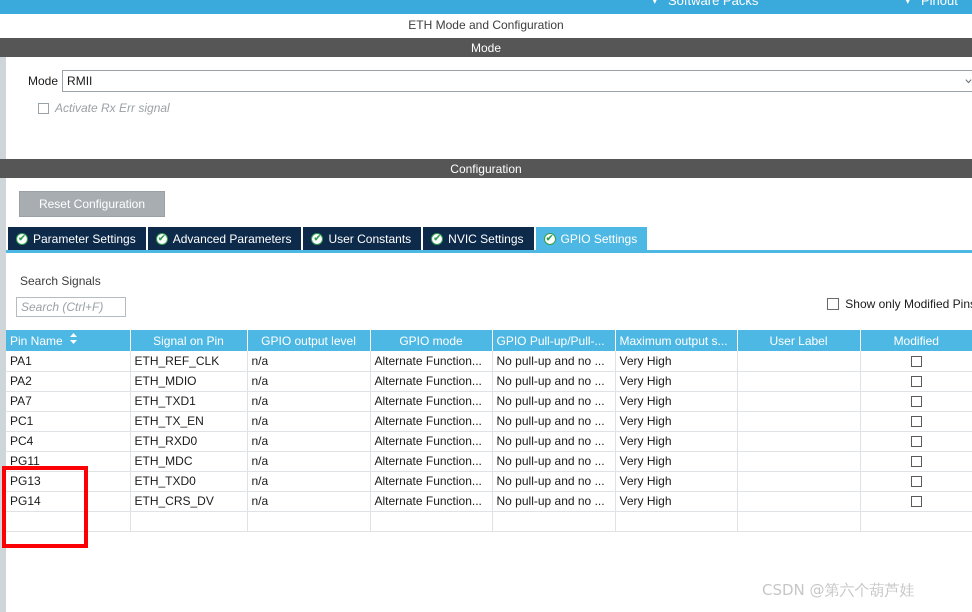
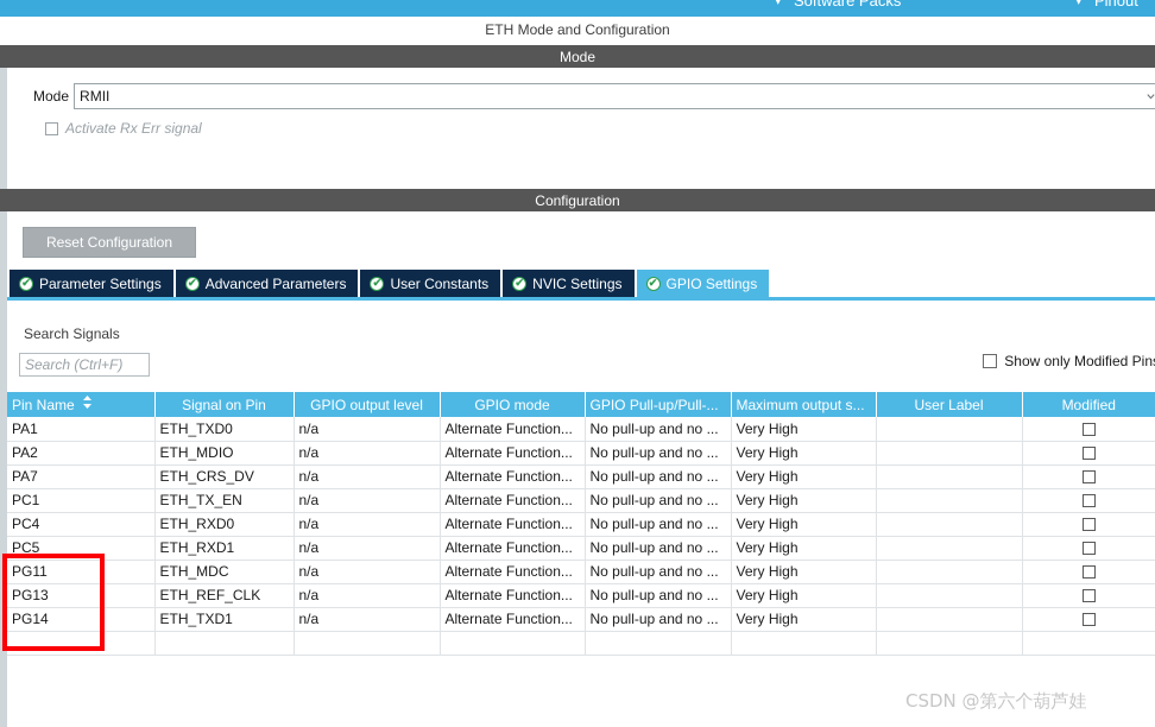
  ▾
  Software Packs
  ▾
  Pinout
  ETH Mode and Configuration
  Mode
  Mode
  RMII
  Activate Rx Err signal
  Configuration
  Reset Configuration
  ✔
  Parameter Settings
  ✔
  Advanced Parameters
  ✔
  User Constants
  ✔
  NVIC Settings
  ✔
  GPIO Settings
  Search Signals
  Search (Ctrl+F)
  Show only Modified Pin
  Pin Name	Signal on Pin	GPIO output level	GPIO mode	GPIO Pull-up/Pull-...	Maximum output s...	User Label	Modified
- PA1	ETH_REF_CLK	n/a	Alternate Function...	No pull-up and no ...	Very High
+ PA1	ETH_TXD0	n/a	Alternate Function...	No pull-up and no ...	Very High
  PA2	ETH_MDIO	n/a	Alternate Function...	No pull-up and no ...	Very High
- PA7	ETH_TXD1	n/a	Alternate Function...	No pull-up and no ...	Very High
+ PA7	ETH_CRS_DV	n/a	Alternate Function...	No pull-up and no ...	Very High
  PC1	ETH_TX_EN	n/a	Alternate Function...	No pull-up and no ...	Very High
  PC4	ETH_RXD0	n/a	Alternate Function...	No pull-up and no ...	Very High
+ PC5	ETH_RXD1	n/a	Alternate Function...	No pull-up and no ...	Very High
  PG11	ETH_MDC	n/a	Alternate Function...	No pull-up and no ...	Very High
- PG13	ETH_TXD0	n/a	Alternate Function...	No pull-up and no ...	Very High
+ PG13	ETH_REF_CLK	n/a	Alternate Function...	No pull-up and no ...	Very High
- PG14	ETH_CRS_DV	n/a	Alternate Function...	No pull-up and no ...	Very High
+ PG14	ETH_TXD1	n/a	Alternate Function...	No pull-up and no ...	Very High
  CSDN @第六个葫芦娃
